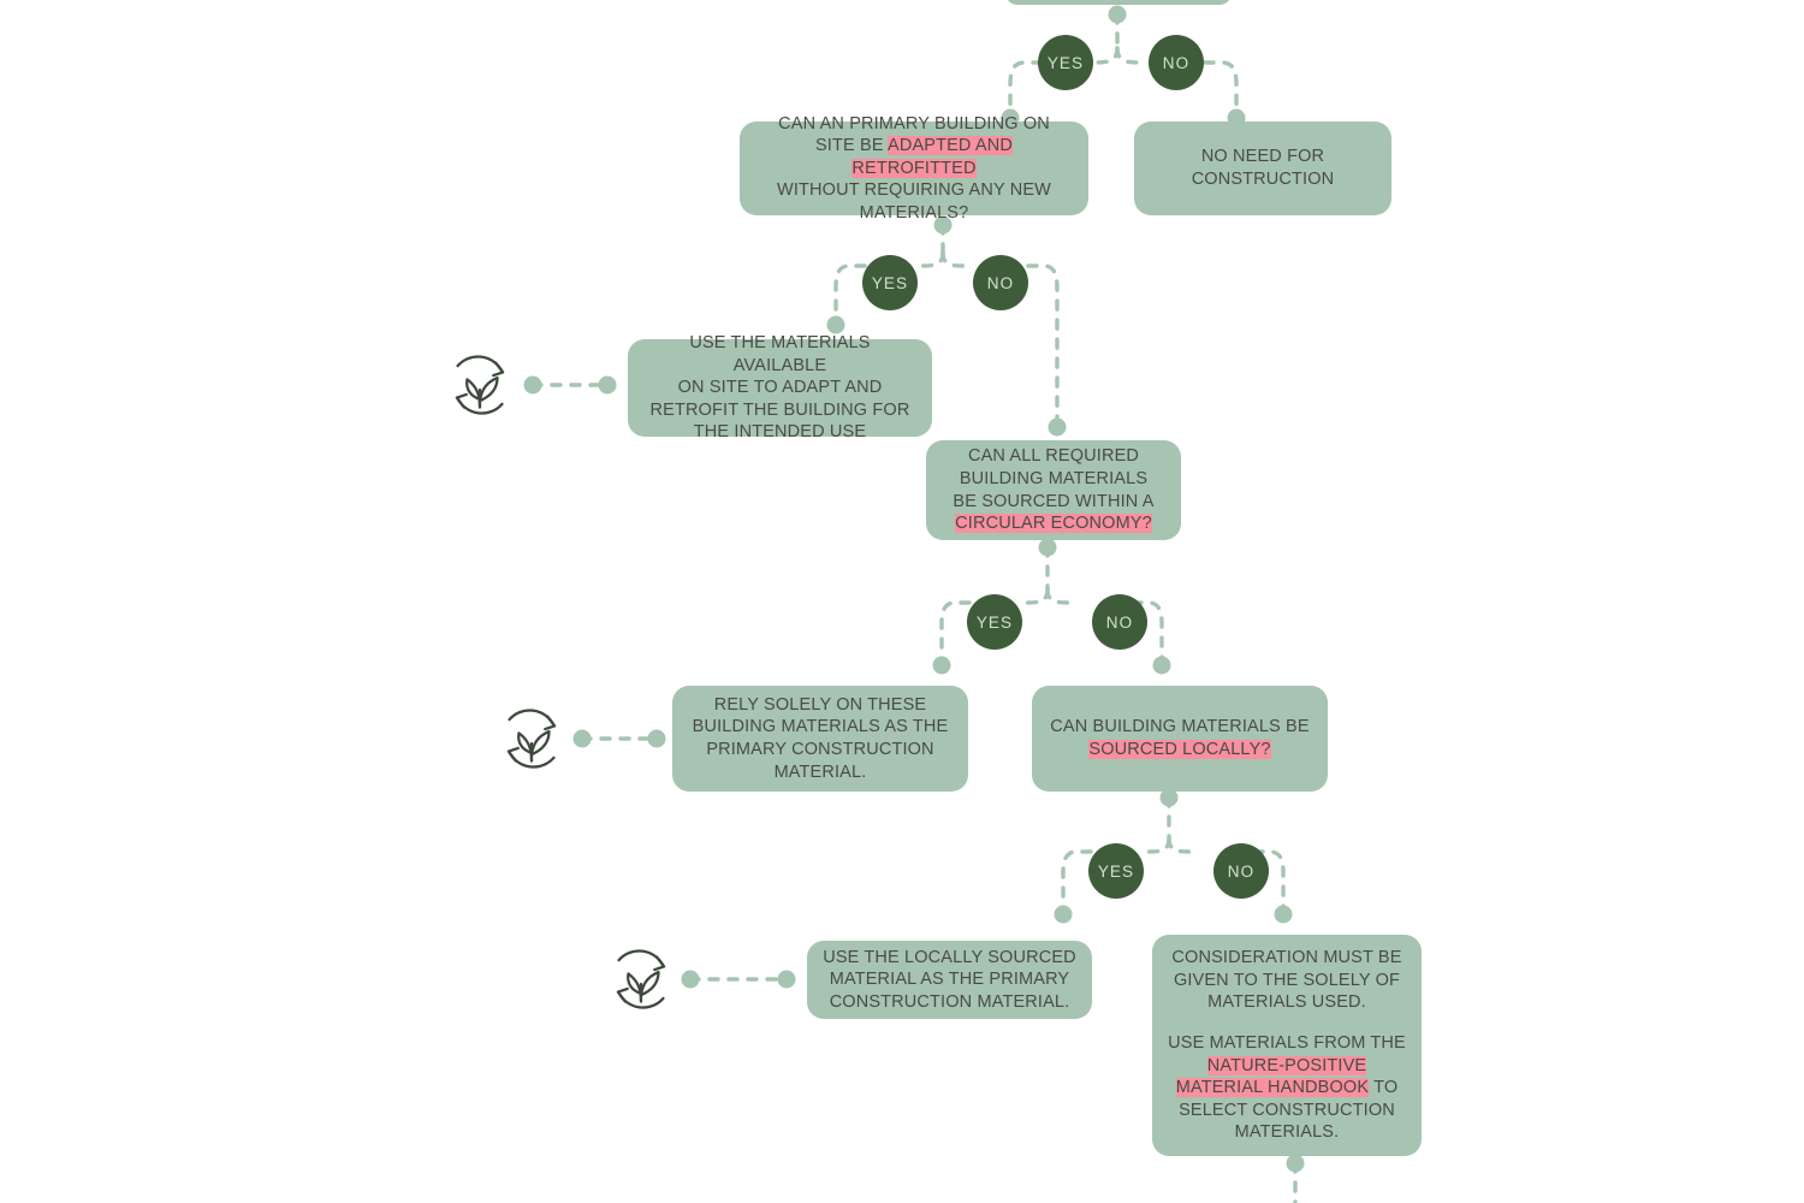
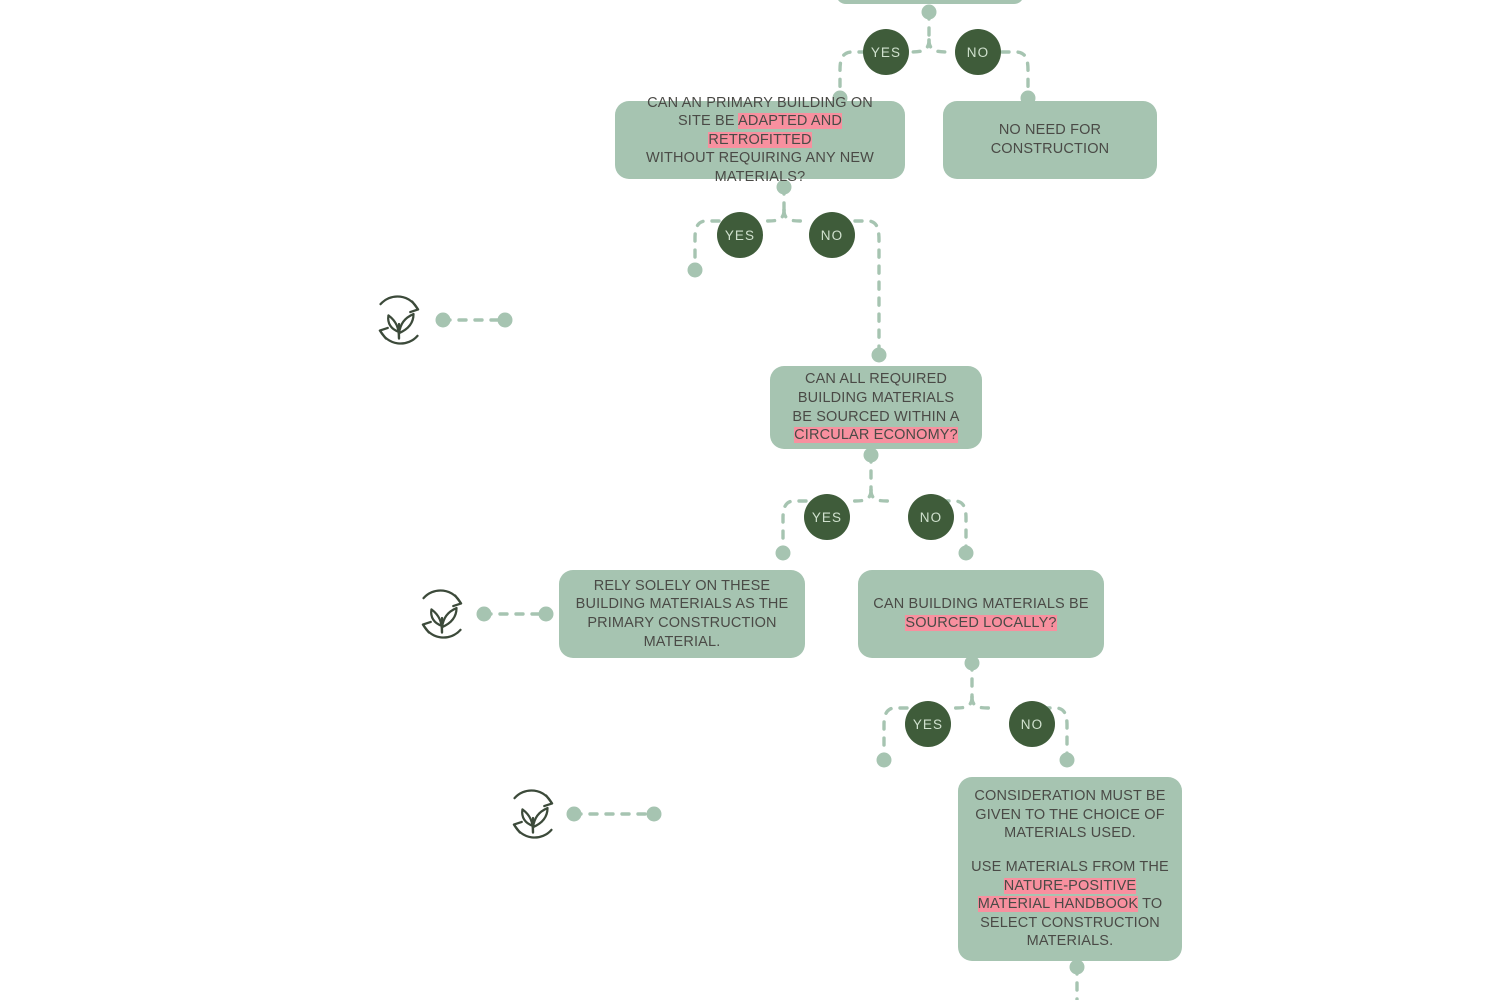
  YES
  NO
  YES
  NO
  YES
  NO
  YES
  NO
  CAN AN PRIMARY BUILDING ON
  SITE BE ADAPTED AND RETROFITTED
  WITHOUT REQUIRING ANY NEW
  MATERIALS?
  NO NEED FOR
  CONSTRUCTION
- USE THE MATERIALS AVAILABLE
- ON SITE TO ADAPT AND
- RETROFIT THE BUILDING FOR
- THE INTENDED USE
  CAN ALL REQUIRED
  BUILDING MATERIALS
  BE SOURCED WITHIN A
  CIRCULAR ECONOMY?
  RELY SOLELY ON THESE
  BUILDING MATERIALS AS THE
  PRIMARY CONSTRUCTION
  MATERIAL.
  CAN BUILDING MATERIALS BE
  SOURCED LOCALLY?
- USE THE LOCALLY SOURCED
- MATERIAL AS THE PRIMARY
- CONSTRUCTION MATERIAL.
  CONSIDERATION MUST BE
- GIVEN TO THE SOLELY OF
+ GIVEN TO THE CHOICE OF
  MATERIALS USED.
  USE MATERIALS FROM THE
  NATURE-POSITIVE
  MATERIAL HANDBOOK TO
  SELECT CONSTRUCTION
  MATERIALS.
